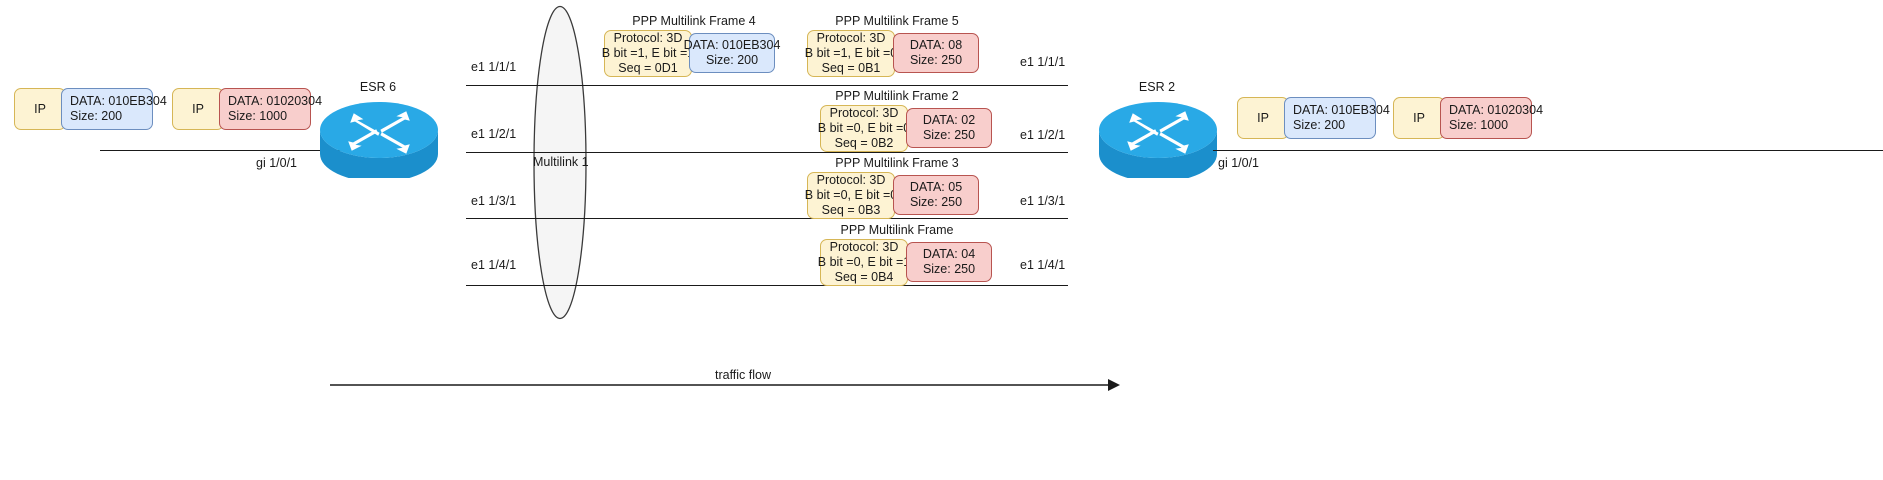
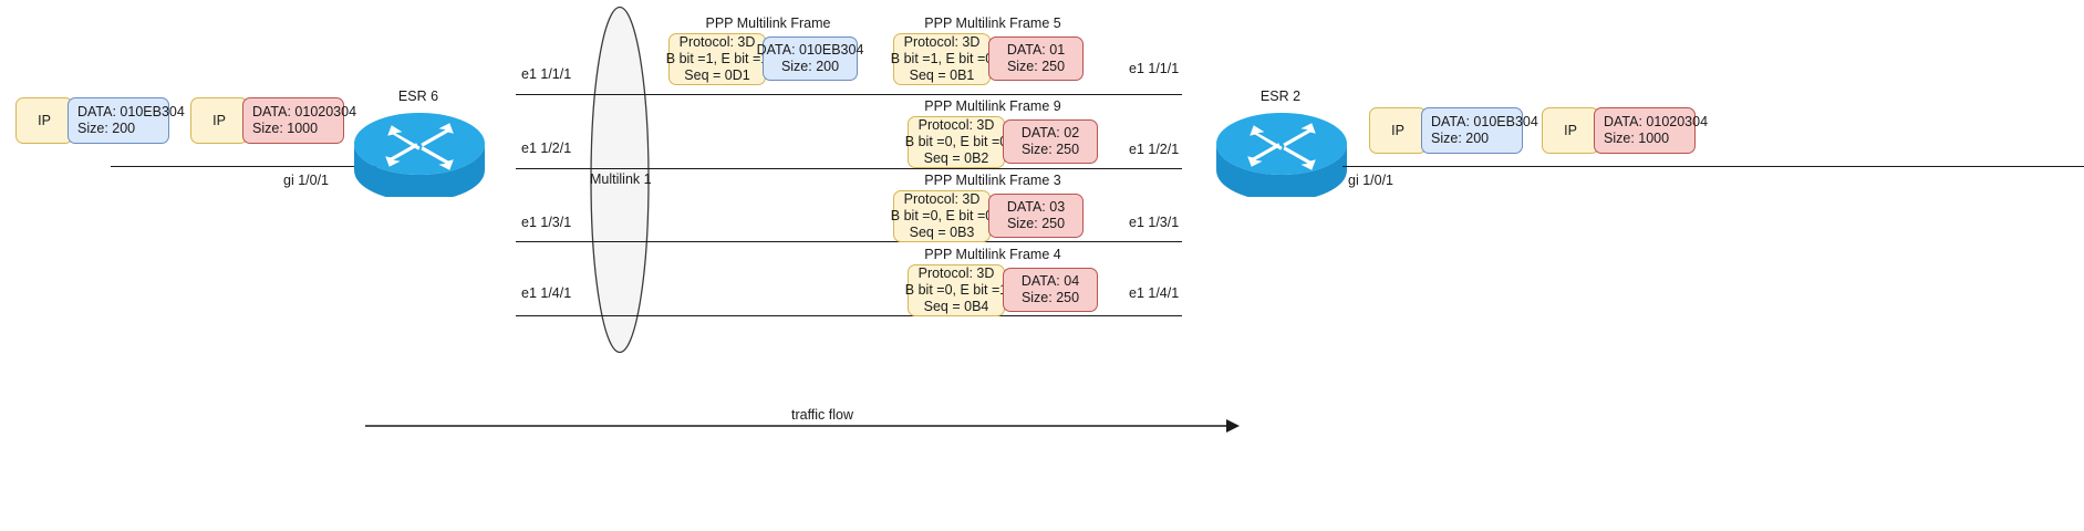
  IP
  DATA: 010EB304
  Size: 200
  IP
  DATA: 01020304
  Size: 1000
  ESR 6
  gi 1/0/1
  Multilink 1
  e1 1/1/1
  e1 1/2/1
  e1 1/3/1
  e1 1/4/1
  e1 1/1/1
  e1 1/2/1
  e1 1/3/1
  e1 1/4/1
- PPP Multilink Frame 4
+ PPP Multilink Frame
  Protocol: 3D
  B bit =1, E bit =
  Seq = 0D1
  DATA: 010EB304
  Size: 200
  PPP Multilink Frame 5
  Protocol: 3D
  B bit =1, E bit =
  Seq = 0B1
- DATA: 08
+ DATA: 01
  Size: 250
- PPP Multilink Frame 2
+ PPP Multilink Frame 9
  Protocol: 3D
  B bit =0, E bit =
  Seq = 0B2
  DATA: 02
  Size: 250
  PPP Multilink Frame 3
  Protocol: 3D
  B bit =0, E bit =
  Seq = 0B3
- DATA: 05
+ DATA: 03
  Size: 250
- PPP Multilink Frame
+ PPP Multilink Frame 4
  Protocol: 3D
  B bit =0, E bit =
  Seq = 0B4
  DATA: 04
  Size: 250
  ESR 2
  gi 1/0/1
  IP
  DATA: 010EB304
  Size: 200
  IP
  DATA: 01020304
  Size: 1000
  traffic flow
